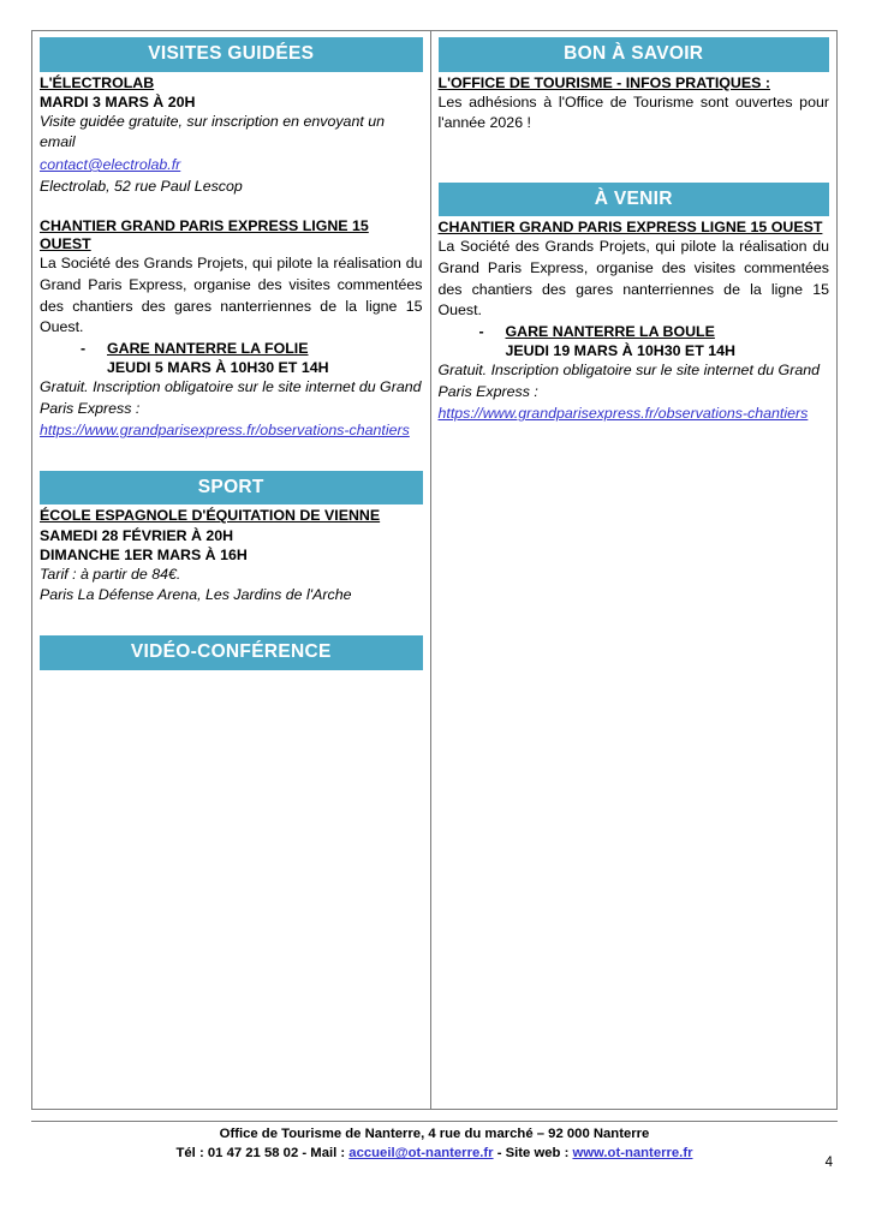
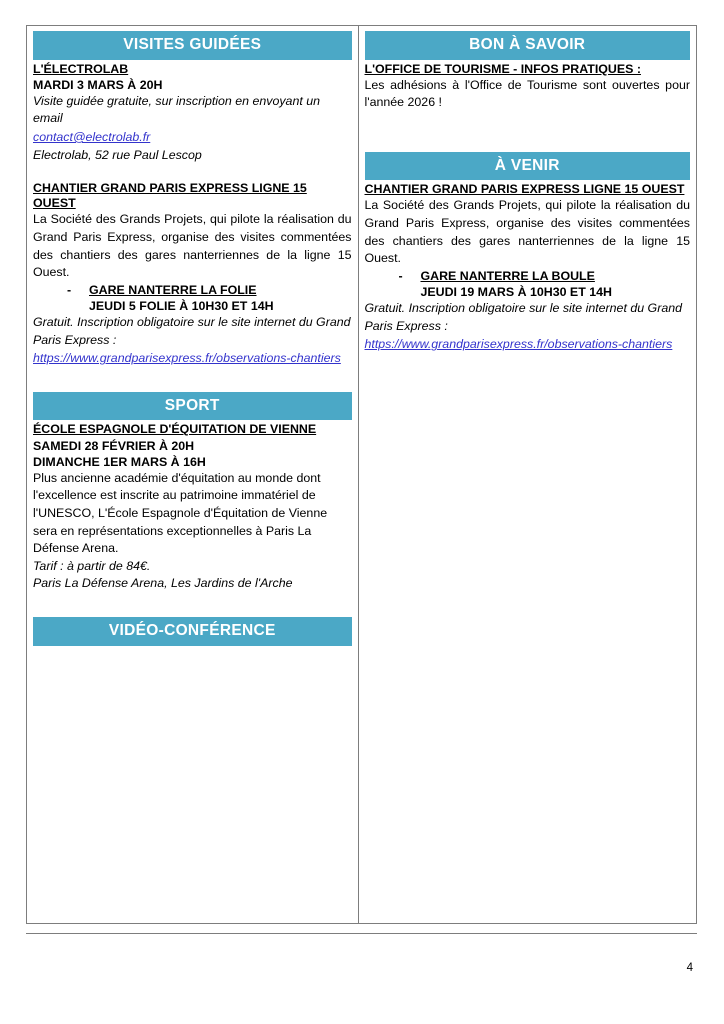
  VISITES GUIDÉES
  L'ÉLECTROLAB
  MARDI 3 MARS À 20H
  Visite guidée gratuite, sur inscription en envoyant un email
  contact@electrolab.fr
  Electrolab, 52 rue Paul Lescop
  CHANTIER GRAND PARIS EXPRESS LIGNE 15 OUEST
  La Société des Grands Projets, qui pilote la réalisation du Grand Paris Express, organise des visites commentées des chantiers des gares nanterriennes de la ligne 15 Ouest.
  -
  GARE NANTERRE LA FOLIE
- JEUDI 5 MARS À 10H30 ET 14H
+ JEUDI 5 FOLIE À 10H30 ET 14H
  Gratuit. Inscription obligatoire sur le site internet du Grand Paris Express :
  https://www.grandparisexpress.fr/observations-chantiers
  SPORT
  ÉCOLE ESPAGNOLE D'ÉQUITATION DE VIENNE
  SAMEDI 28 FÉVRIER À 20H
  DIMANCHE 1ER MARS À 16H
+ Plus ancienne académie d'équitation au monde dont l'excellence est inscrite au patrimoine immatériel de l'UNESCO, L'École Espagnole d'Équitation de Vienne sera en représentations exceptionnelles à Paris La Défense Arena.
  Tarif : à partir de 84€.
  Paris La Défense Arena, Les Jardins de l'Arche
  VIDÉO-CONFÉRENCE
  BON À SAVOIR
  L'OFFICE DE TOURISME - INFOS PRATIQUES :
  Les adhésions à l'Office de Tourisme sont ouvertes pour l'année 2026 !
  À VENIR
  CHANTIER GRAND PARIS EXPRESS LIGNE 15 OUEST
  La Société des Grands Projets, qui pilote la réalisation du Grand Paris Express, organise des visites commentées des chantiers des gares nanterriennes de la ligne 15 Ouest.
  -
  GARE NANTERRE LA BOULE
  JEUDI 19 MARS À 10H30 ET 14H
  Gratuit. Inscription obligatoire sur le site internet du Grand Paris Express :
  https://www.grandparisexpress.fr/observations-chantiers
- Office de Tourisme de Nanterre, 4 rue du marché – 92 000 Nanterre
- Tél : 01 47 21 58 02 - Mail : accueil@ot-nanterre.fr - Site web : www.ot-nanterre.fr
  4
